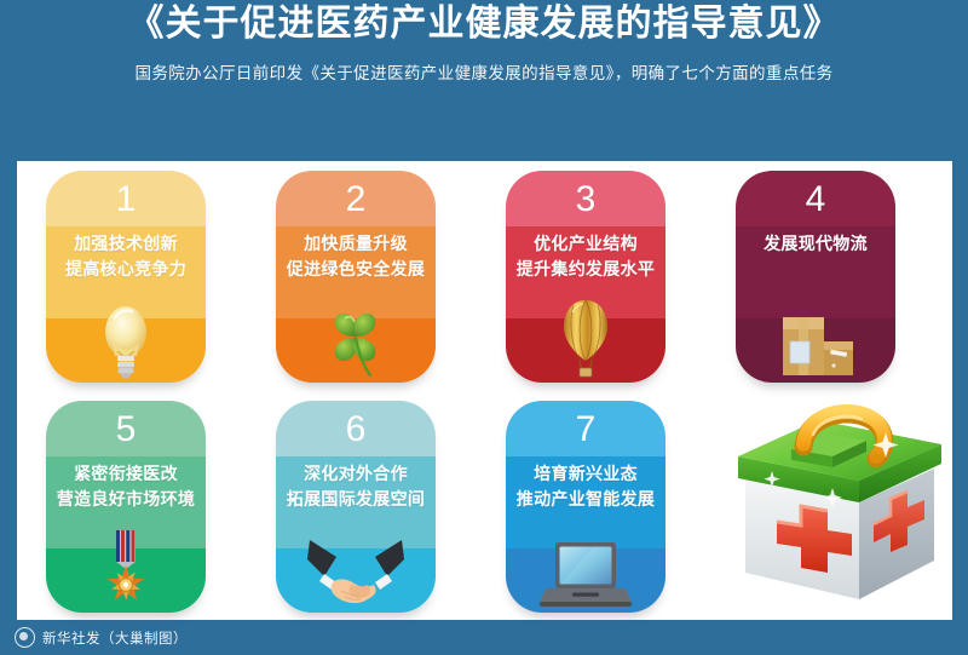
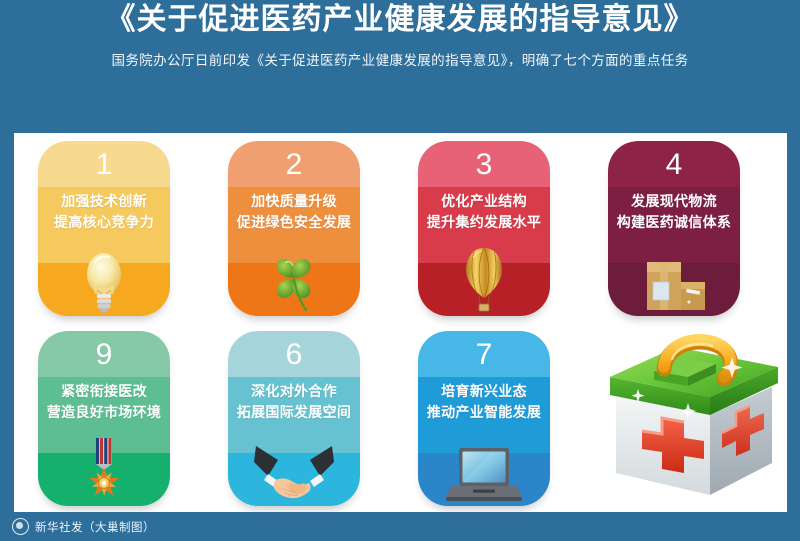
  《关于促进医药产业健康发展的指导意见》
  国务院办公厅日前印发《关于促进医药产业健康发展的指导意见》，明确了七个方面的重点任务
  1
  加强技术创新
  提高核心竞争力
  2
  加快质量升级
  促进绿色安全发展
  3
  优化产业结构
  提升集约发展水平
  4
  发展现代物流
+ 构建医药诚信体系
- 5
+ 9
  紧密衔接医改
  营造良好市场环境
  6
  深化对外合作
  拓展国际发展空间
  7
  培育新兴业态
  推动产业智能发展
  新华社发（大巢制图）
